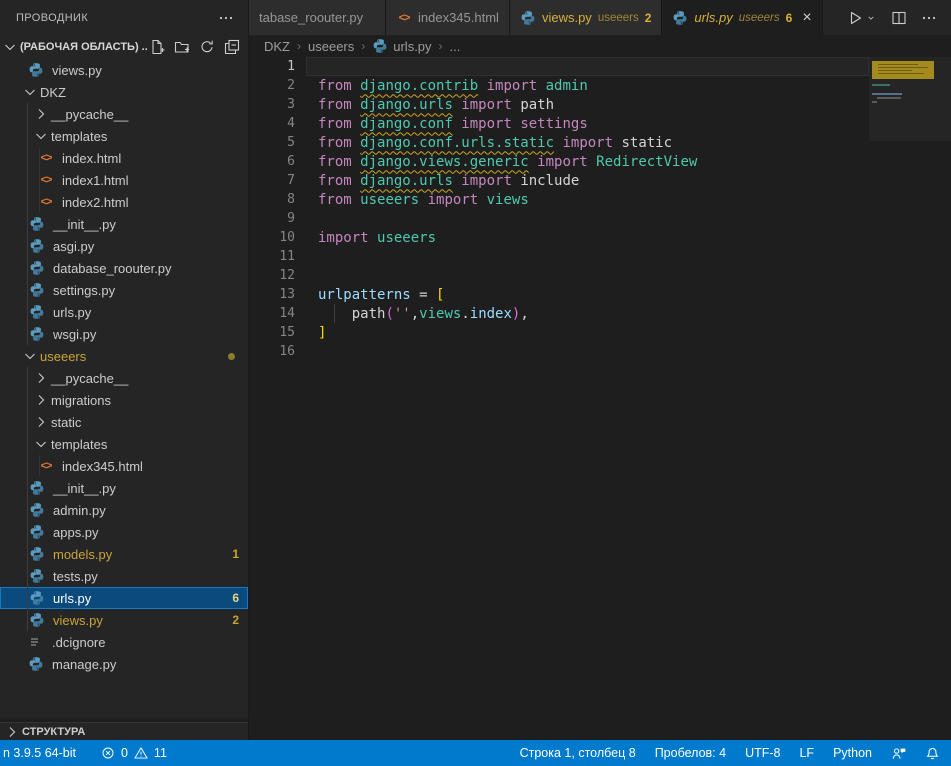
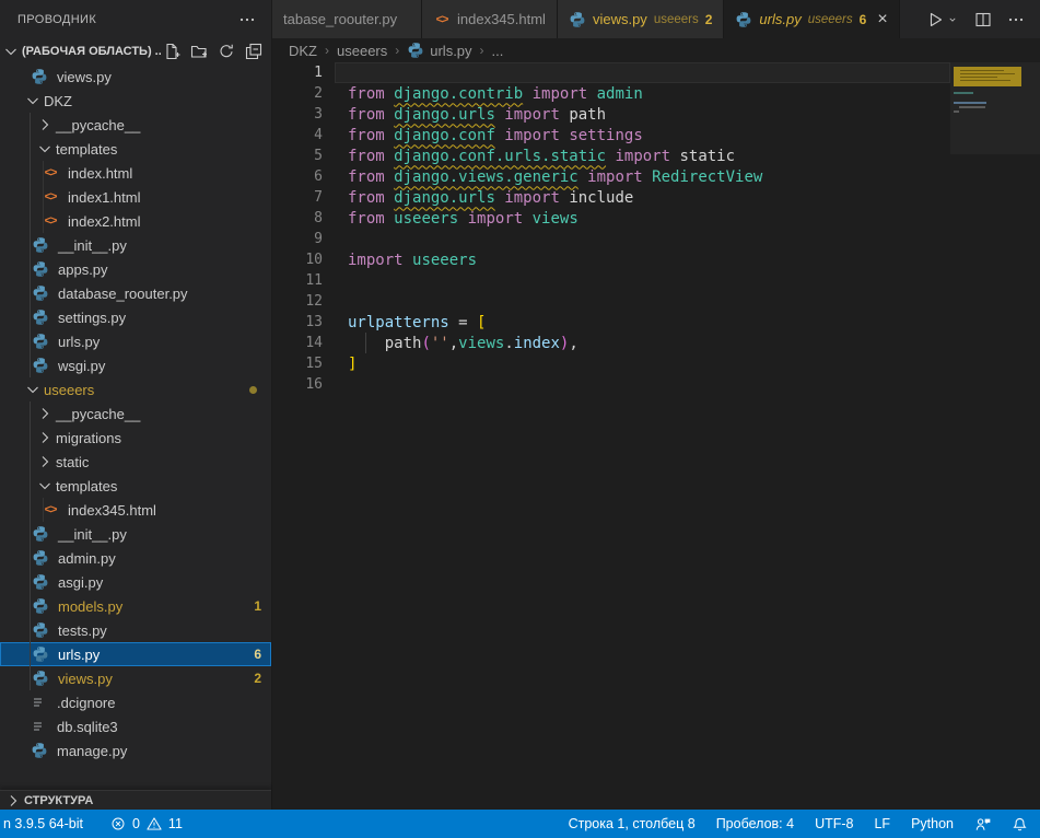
  ПРОВОДНИК
  (РАБОЧАЯ ОБЛАСТЬ) ..
  views.py
  DKZ
  __pycache__
  templates
  <>
  index.html
  <>
  index1.html
  <>
  index2.html
  __init__.py
- asgi.py
+ apps.py
  database_roouter.py
  settings.py
  urls.py
  wsgi.py
  useeers
  __pycache__
  migrations
  static
  templates
  <>
  index345.html
  __init__.py
  admin.py
- apps.py
+ asgi.py
  models.py
  1
  tests.py
  urls.py
  6
  views.py
  2
  .dcignore
+ db.sqlite3
  manage.py
  СТРУКТУРА
  tabase_roouter.py
  <>
  index345.html
  views.py
  useeers
  2
  urls.py
  useeers
  6
  ×
  DKZ
  ›
  useeers
  ›
  urls.py
  ›
  ...
  1
  2
  from django.contrib import admin
  3
  from django.urls import path
  4
  from django.conf import settings
  5
  from django.conf.urls.static import static
  6
  from django.views.generic import RedirectView
  7
  from django.urls import include
  8
  from useeers import views
  9
  10
  import useeers
  11
  12
  13
  urlpatterns = [
  14
  path('',views.index),
  15
  ]
  16
  n 3.9.5 64-bit
  0
  11
  Строка 1, столбец 8
  Пробелов: 4
  UTF-8
  LF
  Python
